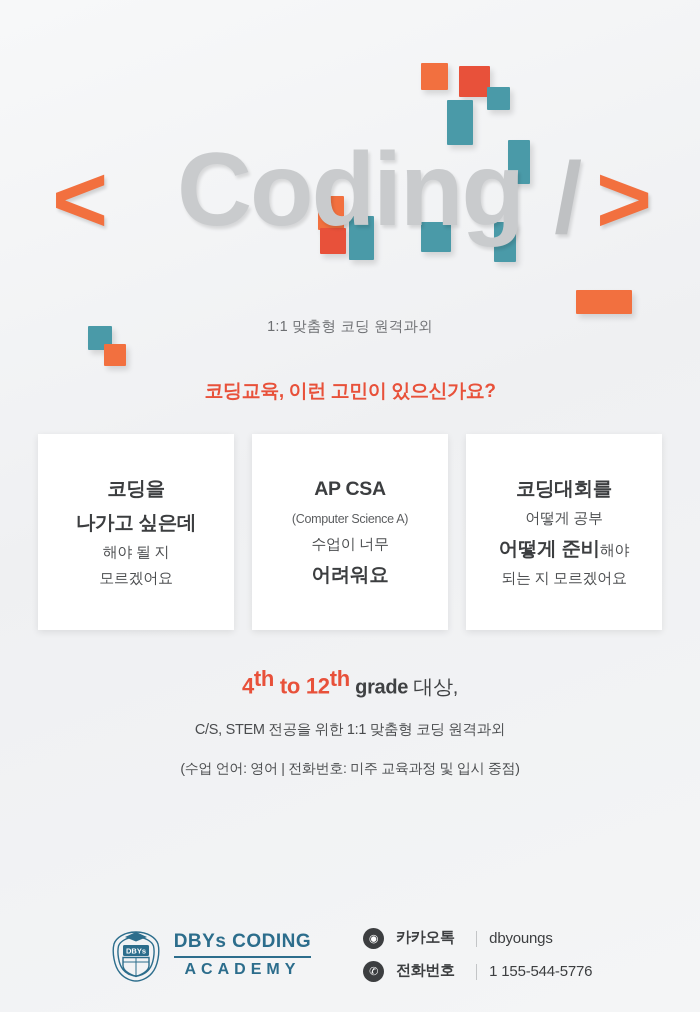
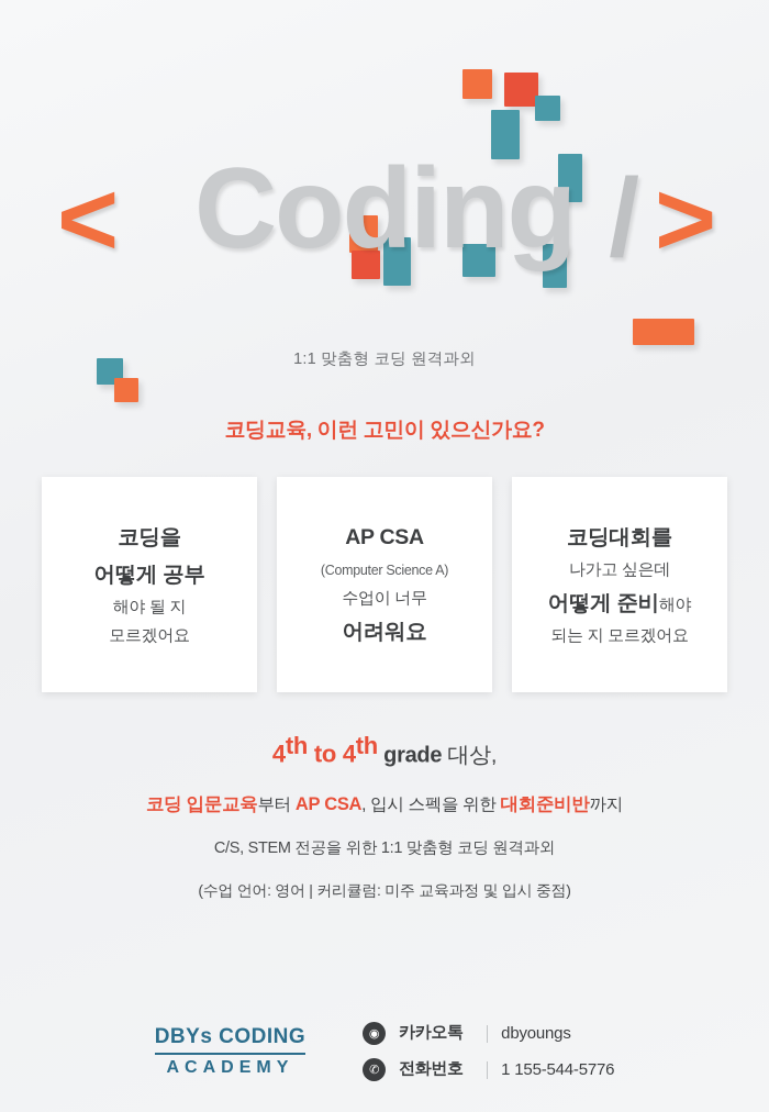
  <
  Coding
  /
  >
  1:1 맞춤형 코딩 원격과외
  코딩교육, 이런 고민이 있으신가요?
  코딩을
- 나가고 싶은데
+ 어떻게 공부
  해야 될 지
  모르겠어요
  AP CSA
  (Computer Science A)
  수업이 너무
  어려워요
  코딩대회를
- 어떻게 공부
+ 나가고 싶은데
  어떻게 준비해야
  되는 지 모르겠어요
- 4th to 12th grade 대상,
+ 4th to 4th grade 대상,
+ 코딩 입문교육부터 AP CSA, 입시 스펙을 위한 대회준비반까지
  C/S, STEM 전공을 위한 1:1 맞춤형 코딩 원격과외
- (수업 언어: 영어 | 전화번호: 미주 교육과정 및 입시 중점)
+ (수업 언어: 영어 | 커리큘럼: 미주 교육과정 및 입시 중점)
- DBYs
  DBYs CODING
  ACADEMY
  ◉
  카카오톡
  dbyoungs
  ✆
  전화번호
  1 155-544-5776
